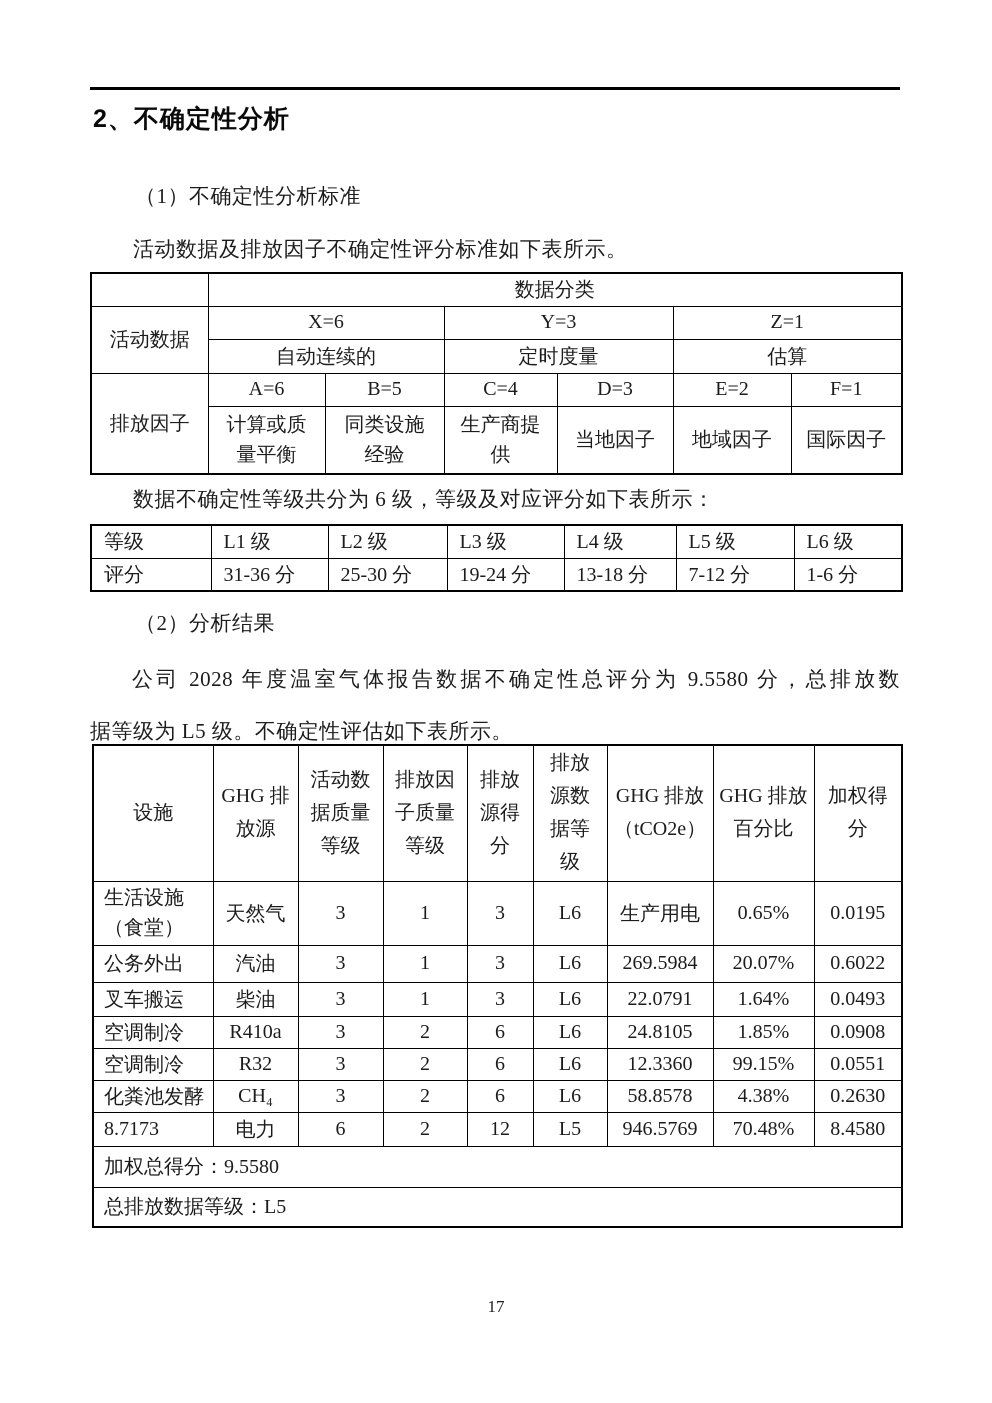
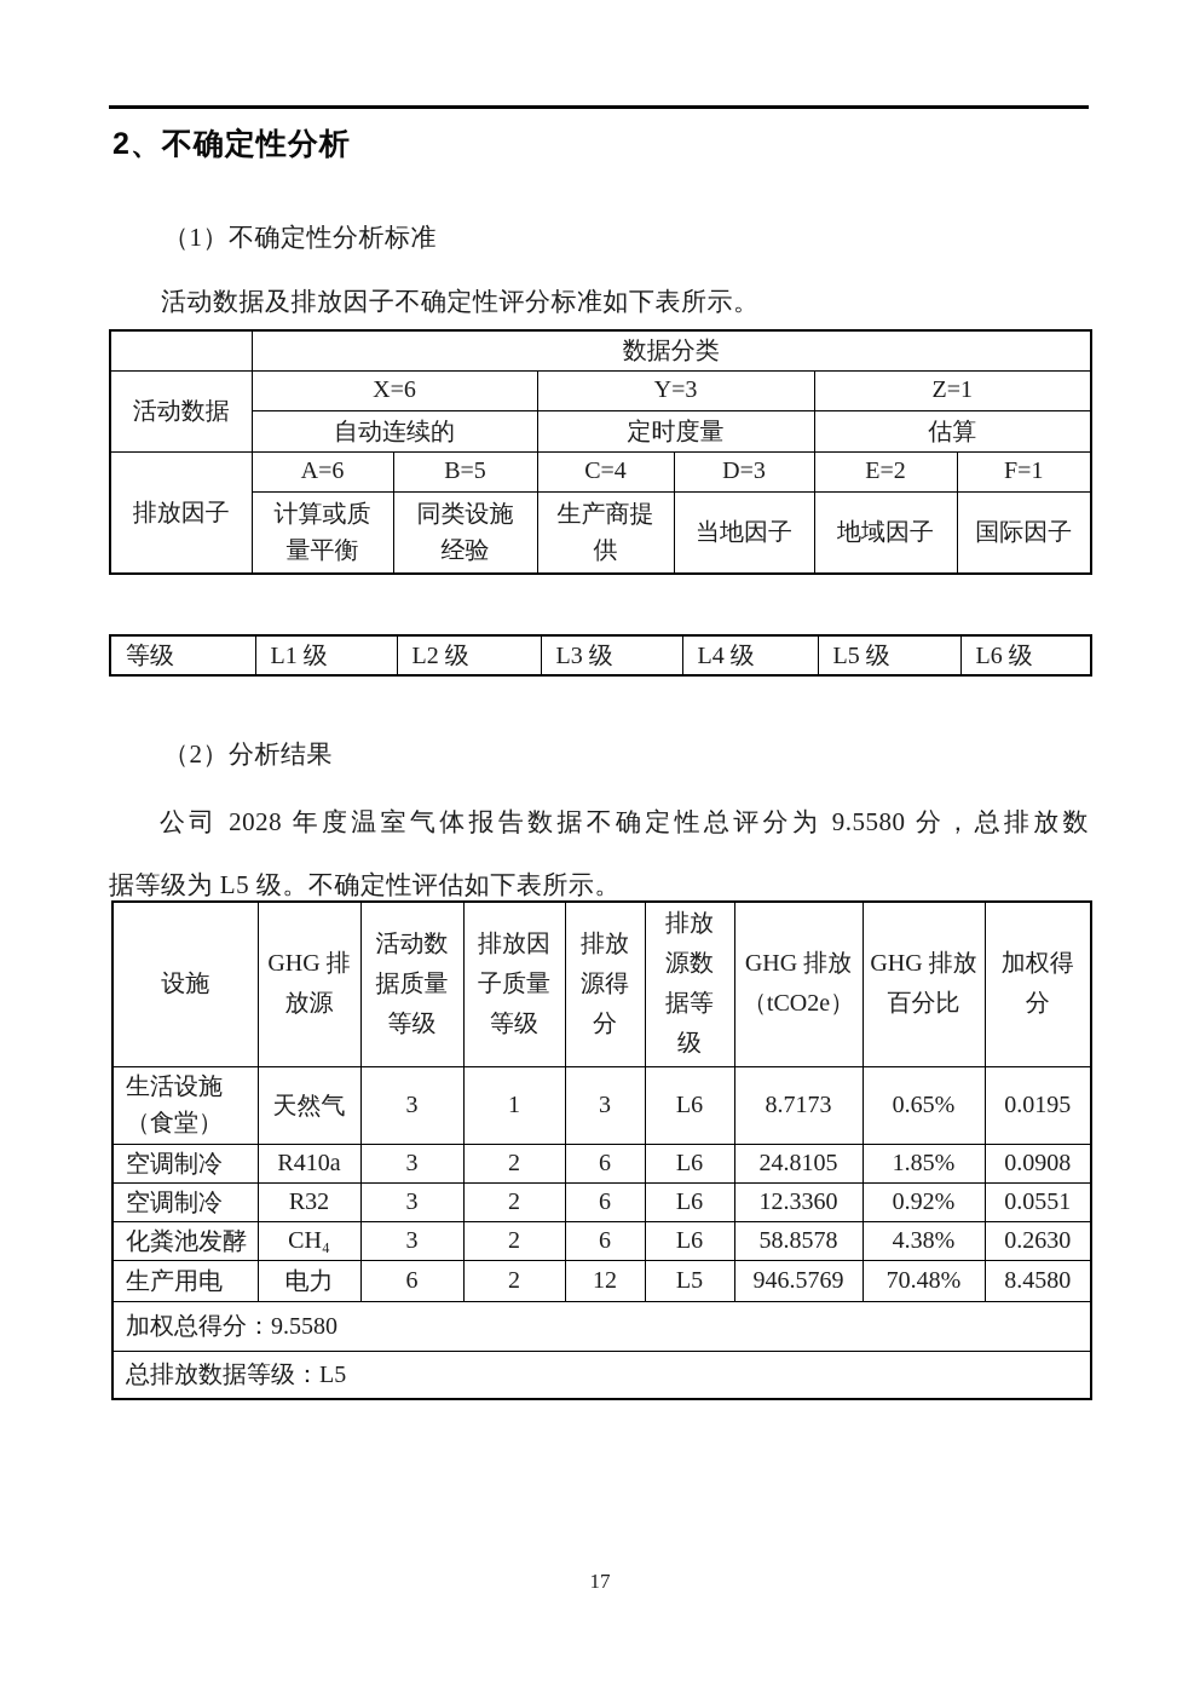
  2、不确定性分析
  （1）不确定性分析标准
  活动数据及排放因子不确定性评分标准如下表所示。
  	数据分类
  活动数据	X=6	Y=3	Z=1
  自动连续的	定时度量	估算
  排放因子	A=6	B=5	C=4	D=3	E=2	F=1
  计算或质 量平衡	同类设施 经验	生产商提 供	当地因子	地域因子	国际因子
- 数据不确定性等级共分为 6 级，等级及对应评分如下表所示：
  等级	L1 级	L2 级	L3 级	L4 级	L5 级	L6 级
- 评分	31-36 分	25-30 分	19-24 分	13-18 分	7-12 分	1-6 分
  （2）分析结果
  公司 2028 年度温室气体报告数据不确定性总评分为 9.5580 分，总排放数
  据等级为 L5 级。不确定性评估如下表所示。
  设施	GHG 排 放源	活动数 据质量 等级	排放因 子质量 等级	排放 源得 分	排放 源数 据等 级	GHG 排放 （tCO2e）	GHG 排放 百分比	加权得 分
- 生活设施 （食堂）	天然气	3	1	3	L6	生产用电	0.65%	0.0195
+ 生活设施 （食堂）	天然气	3	1	3	L6	8.7173	0.65%	0.0195
- 公务外出	汽油	3	1	3	L6	269.5984	20.07%	0.6022
- 叉车搬运	柴油	3	1	3	L6	22.0791	1.64%	0.0493
  空调制冷	R410a	3	2	6	L6	24.8105	1.85%	0.0908
- 空调制冷	R32	3	2	6	L6	12.3360	99.15%	0.0551
+ 空调制冷	R32	3	2	6	L6	12.3360	0.92%	0.0551
  化粪池发酵	CH₄	3	2	6	L6	58.8578	4.38%	0.2630
- 8.7173	电力	6	2	12	L5	946.5769	70.48%	8.4580
+ 生产用电	电力	6	2	12	L5	946.5769	70.48%	8.4580
  加权总得分：9.5580
  总排放数据等级：L5
  17
